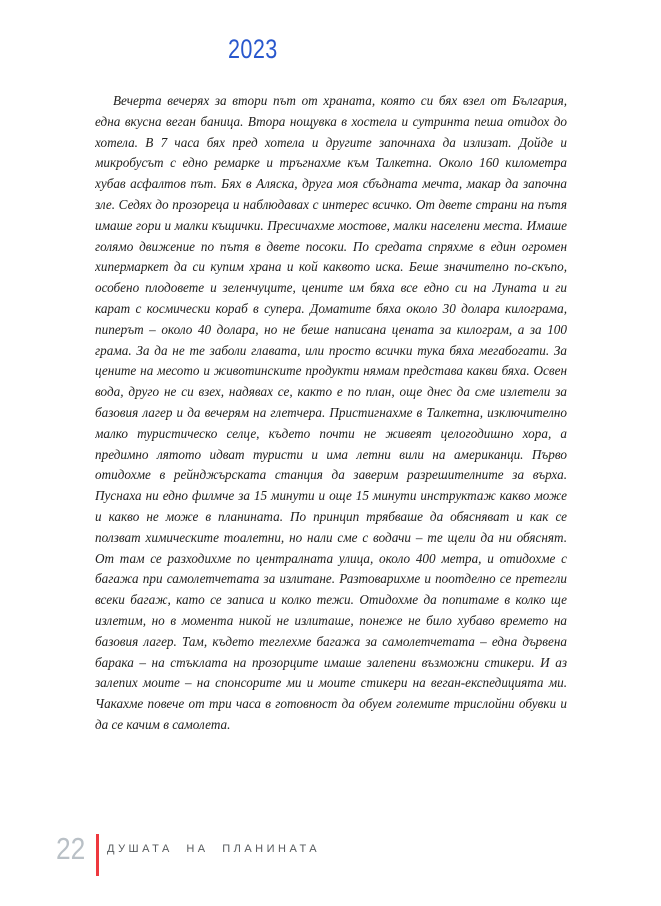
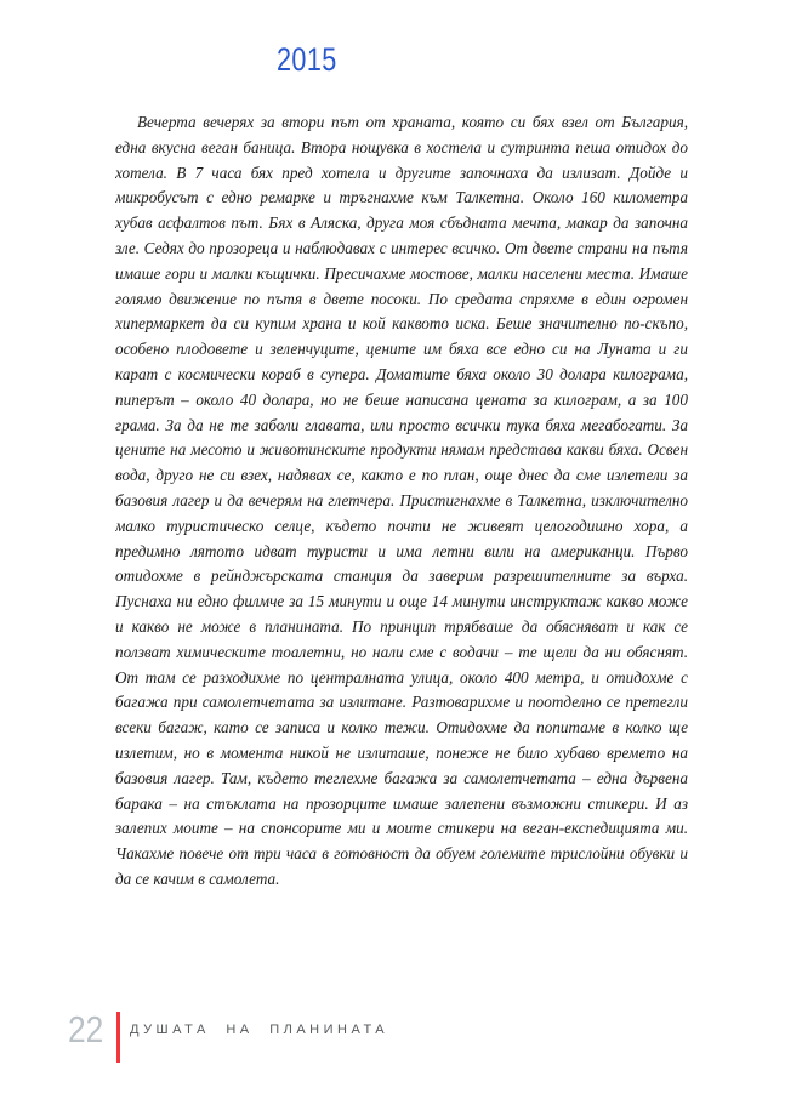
- 2023
+ 2015
- Вечерта вечерях за втори път от храната, която си бях взел от България, една вкусна веган баница. Втора нощувка в хостела и сутринта пеша отидох до хотела. В 7 часа бях пред хотела и другите започнаха да излизат. Дойде и микробусът с едно ремарке и тръгнахме към Талкетна. Около 160 километра хубав асфалтов път. Бях в Аляска, друга моя сбъдната мечта, макар да започна зле. Седях до прозореца и наблюдавах с интерес всичко. От двете страни на пътя имаше гори и малки къщички. Пресичахме мостове, малки населени места. Имаше голямо движение по пътя в двете посоки. По средата спряхме в един огромен хипермаркет да си купим храна и кой каквото иска. Беше значително по-скъпо, особено плодовете и зеленчуците, цените им бяха все едно си на Луната и ги карат с космически кораб в супера. Доматите бяха около 30 долара килограма, пиперът – около 40 долара, но не беше написана цената за килограм, а за 100 грама. За да не те заболи главата, или просто всички тука бяха мегабогати. За цените на месото и животинските продукти нямам представа какви бяха. Освен вода, друго не си взех, надявах се, както е по план, още днес да сме излетели за базовия лагер и да вечерям на глетчера. Пристигнахме в Талкетна, изключително малко туристическо селце, където почти не живеят целогодишно хора, а предимно лятото идват туристи и има летни вили на американци. Първо отидохме в рейнджърската станция да заверим разрешителните за върха. Пуснаха ни едно филмче за 15 минути и още 15 минути инструктаж какво може и какво не може в планината. По принцип трябваше да обясняват и как се ползват химическите тоалетни, но нали сме с водачи – те щели да ни обяснят. От там се разходихме по централната улица, около 400 метра, и отидохме с багажа при самолетчетата за излитане. Разтоварихме и поотделно се претегли всеки багаж, като се записа и колко тежи. Отидохме да попитаме в колко ще излетим, но в момента никой не излиташе, понеже не било хубаво времето на базовия лагер. Там, където теглехме багажа за самолетчетата – една дървена барака – на стъклата на прозорците имаше залепени възможни стикери. И аз залепих моите – на спонсорите ми и моите стикери на веган-експедицията ми. Чакахме повече от три часа в готовност да обуем големите трислойни обувки и да се качим в самолета.
+ Вечерта вечерях за втори път от храната, която си бях взел от България, една вкусна веган баница. Втора нощувка в хостела и сутринта пеша отидох до хотела. В 7 часа бях пред хотела и другите започнаха да излизат. Дойде и микробусът с едно ремарке и тръгнахме към Талкетна. Около 160 километра хубав асфалтов път. Бях в Аляска, друга моя сбъдната мечта, макар да започна зле. Седях до прозореца и наблюдавах с интерес всичко. От двете страни на пътя имаше гори и малки къщички. Пресичахме мостове, малки населени места. Имаше голямо движение по пътя в двете посоки. По средата спряхме в един огромен хипермаркет да си купим храна и кой каквото иска. Беше значително по-скъпо, особено плодовете и зеленчуците, цените им бяха все едно си на Луната и ги карат с космически кораб в супера. Доматите бяха около 30 долара килограма, пиперът – около 40 долара, но не беше написана цената за килограм, а за 100 грама. За да не те заболи главата, или просто всички тука бяха мегабогати. За цените на месото и животинските продукти нямам представа какви бяха. Освен вода, друго не си взех, надявах се, както е по план, още днес да сме излетели за базовия лагер и да вечерям на глетчера. Пристигнахме в Талкетна, изключително малко туристическо селце, където почти не живеят целогодишно хора, а предимно лятото идват туристи и има летни вили на американци. Първо отидохме в рейнджърската станция да заверим разрешителните за върха. Пуснаха ни едно филмче за 15 минути и още 14 минути инструктаж какво може и какво не може в планината. По принцип трябваше да обясняват и как се ползват химическите тоалетни, но нали сме с водачи – те щели да ни обяснят. От там се разходихме по централната улица, около 400 метра, и отидохме с багажа при самолетчетата за излитане. Разтоварихме и поотделно се претегли всеки багаж, като се записа и колко тежи. Отидохме да попитаме в колко ще излетим, но в момента никой не излиташе, понеже не било хубаво времето на базовия лагер. Там, където теглехме багажа за самолетчетата – една дървена барака – на стъклата на прозорците имаше залепени възможни стикери. И аз залепих моите – на спонсорите ми и моите стикери на веган-експедицията ми. Чакахме повече от три часа в готовност да обуем големите трислойни обувки и да се качим в самолета.
  22
  ДУШАТА НА ПЛАНИНАТА
